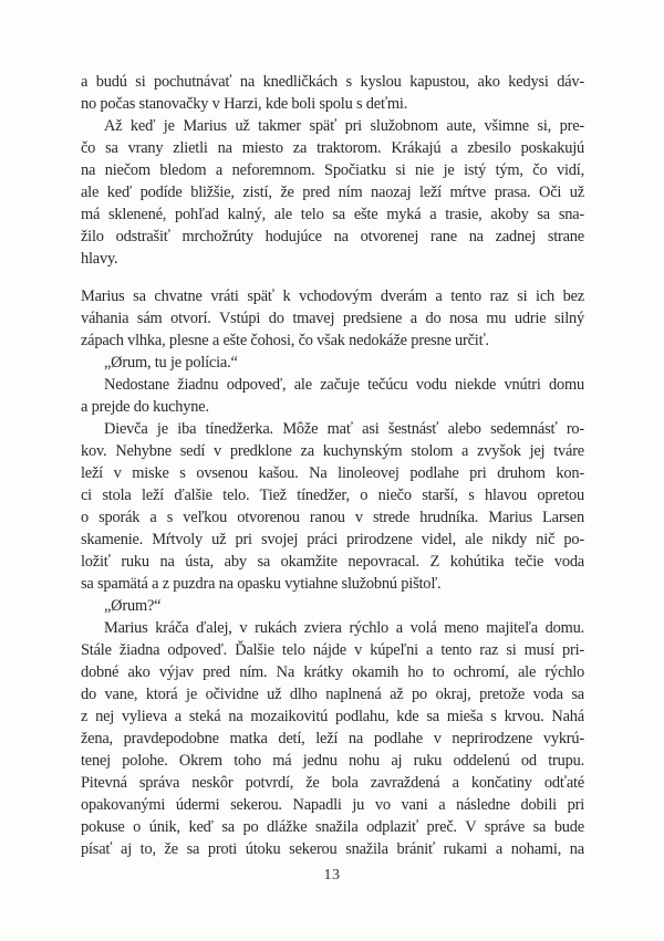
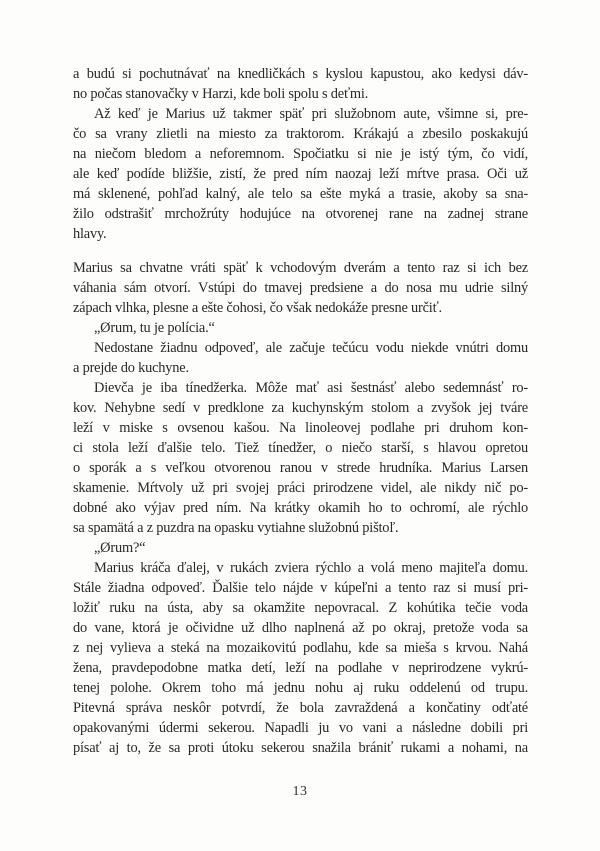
  a budú si pochutnávať na knedličkách s kyslou kapustou, ako kedysi dáv-
  no počas stanovačky v Harzi, kde boli spolu s deťmi.
  Až keď je Marius už takmer späť pri služobnom aute, všimne si, pre-
  čo sa vrany zlietli na miesto za traktorom. Krákajú a zbesilo poskakujú
  na niečom bledom a neforemnom. Spočiatku si nie je istý tým, čo vidí,
  ale keď podíde bližšie, zistí, že pred ním naozaj leží mŕtve prasa. Oči už
  má sklenené, pohľad kalný, ale telo sa ešte myká a trasie, akoby sa sna-
  žilo odstrašiť mrchožrúty hodujúce na otvorenej rane na zadnej strane
  hlavy.
  Marius sa chvatne vráti späť k vchodovým dverám a tento raz si ich bez
  váhania sám otvorí. Vstúpi do tmavej predsiene a do nosa mu udrie silný
  zápach vlhka, plesne a ešte čohosi, čo však nedokáže presne určiť.
  „Ørum, tu je polícia.“
  Nedostane žiadnu odpoveď, ale začuje tečúcu vodu niekde vnútri domu
  a prejde do kuchyne.
  Dievča je iba tínedžerka. Môže mať asi šestnásť alebo sedemnásť ro-
  kov. Nehybne sedí v predklone za kuchynským stolom a zvyšok jej tváre
  leží v miske s ovsenou kašou. Na linoleovej podlahe pri druhom kon-
  ci stola leží ďalšie telo. Tiež tínedžer, o niečo starší, s hlavou opretou
  o sporák a s veľkou otvorenou ranou v strede hrudníka. Marius Larsen
  skamenie. Mŕtvoly už pri svojej práci prirodzene videl, ale nikdy nič po-
- ložiť ruku na ústa, aby sa okamžite nepovracal. Z kohútika tečie voda
+ dobné ako výjav pred ním. Na krátky okamih ho to ochromí, ale rýchlo
  sa spamätá a z puzdra na opasku vytiahne služobnú pištoľ.
  „Ørum?“
  Marius kráča ďalej, v rukách zviera rýchlo a volá meno majiteľa domu.
  Stále žiadna odpoveď. Ďalšie telo nájde v kúpeľni a tento raz si musí pri-
- dobné ako výjav pred ním. Na krátky okamih ho to ochromí, ale rýchlo
+ ložiť ruku na ústa, aby sa okamžite nepovracal. Z kohútika tečie voda
  do vane, ktorá je očividne už dlho naplnená až po okraj, pretože voda sa
  z nej vylieva a steká na mozaikovitú podlahu, kde sa mieša s krvou. Nahá
  žena, pravdepodobne matka detí, leží na podlahe v neprirodzene vykrú-
  tenej polohe. Okrem toho má jednu nohu aj ruku oddelenú od trupu.
  Pitevná správa neskôr potvrdí, že bola zavraždená a končatiny odťaté
  opakovanými údermi sekerou. Napadli ju vo vani a následne dobili pri
- pokuse o únik, keď sa po dlážke snažila odplaziť preč. V správe sa bude
  písať aj to, že sa proti útoku sekerou snažila brániť rukami a nohami, na
  13
